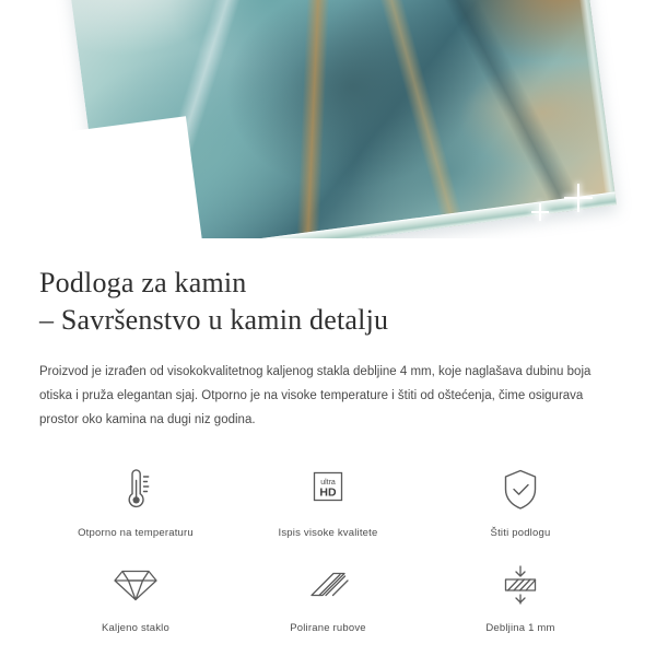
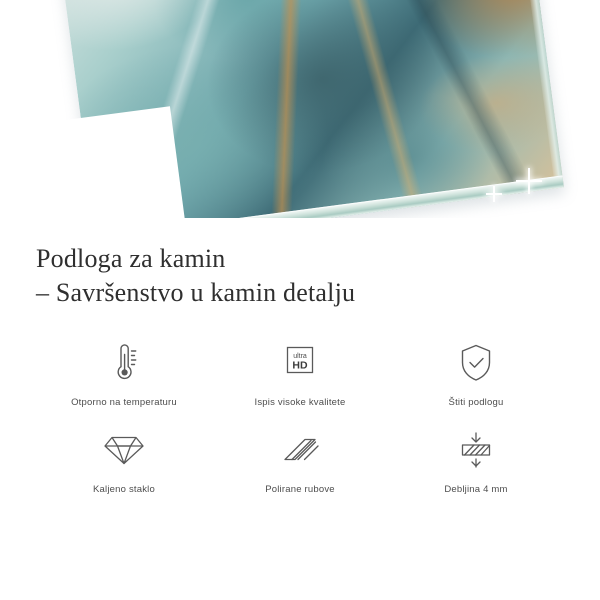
  Podloga za kamin
  – Savršenstvo u kamin detalju
- Proizvod je izrađen od visokokvalitetnog kaljenog stakla debljine 4 mm, koje naglašava dubinu boja otiska i pruža elegantan sjaj. Otporno je na visoke temperature i štiti od oštećenja, čime osigurava prostor oko kamina na dugi niz godina.
  Otporno na temperaturu
  HD
  Ispis visoke kvalitete
  Štiti podlogu
  Kaljeno staklo
  Polirane rubove
- Debljina 1 mm
+ Debljina 4 mm
